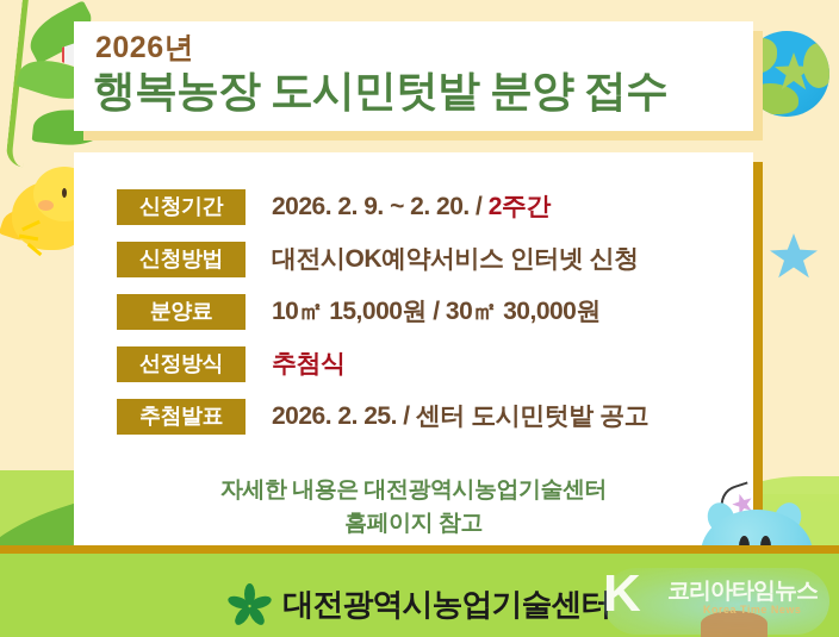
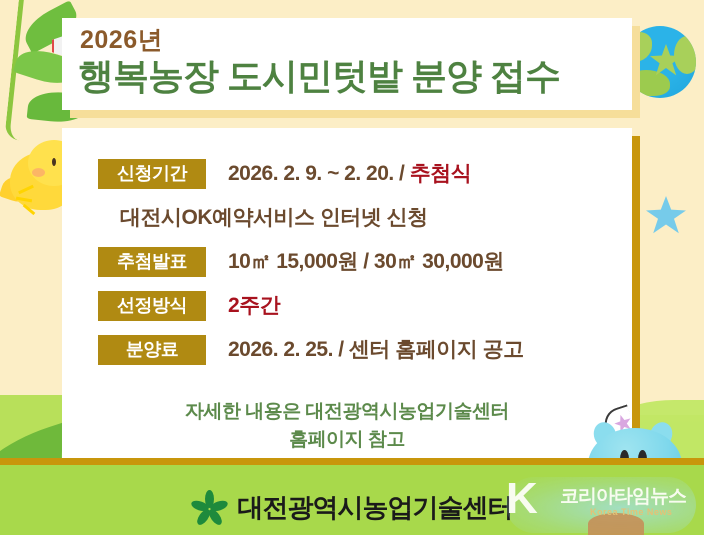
  2026년
  행복농장 도시민텃밭 분양 접수
  신청기간
- 2026. 2. 9. ~ 2. 20. / 2주간
+ 2026. 2. 9. ~ 2. 20. / 추첨식
- 신청방법
  대전시OK예약서비스 인터넷 신청
- 분양료
+ 추첨발표
  10㎡ 15,000원 / 30㎡ 30,000원
  선정방식
- 추첨식
+ 2주간
- 추첨발표
+ 분양료
- 2026. 2. 25. / 센터 도시민텃밭 공고
+ 2026. 2. 25. / 센터 홈페이지 공고
  자세한 내용은 대전광역시농업기술센터
  홈페이지 참고
  대전광역시농업기술센터
  K
  코리아타임뉴스
  Korea Time News
